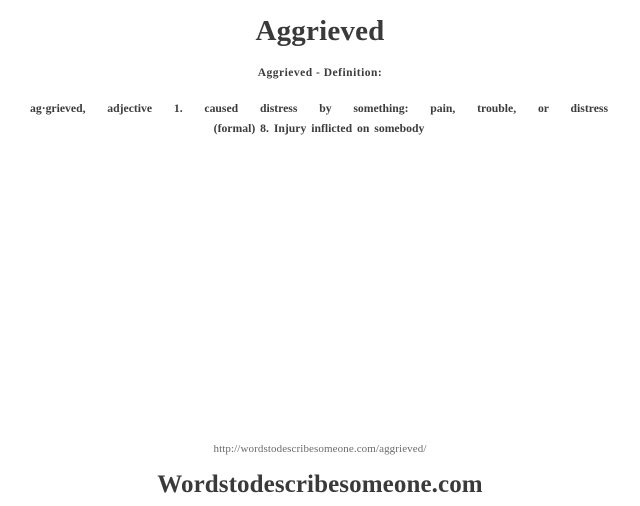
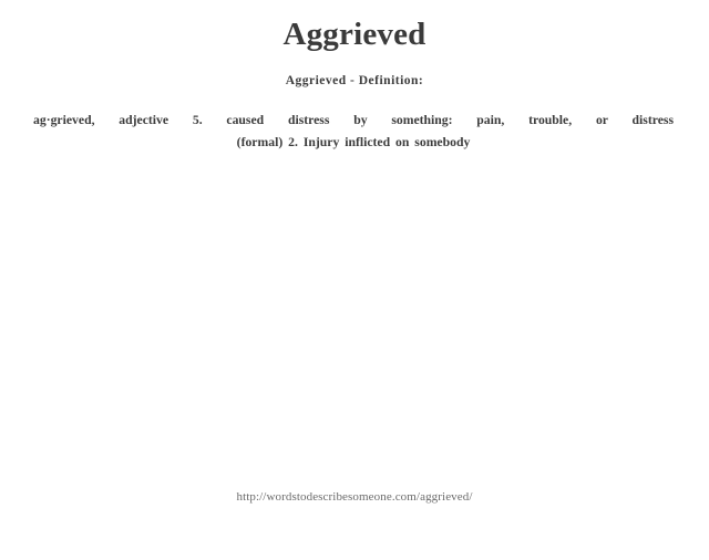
  Aggrieved
  Aggrieved - Definition:
- ag·grieved, adjective 1. caused distress by something: pain, trouble, or distress
+ ag·grieved, adjective 5. caused distress by something: pain, trouble, or distress
- (formal) 8. Injury inflicted on somebody
+ (formal) 2. Injury inflicted on somebody
  http://wordstodescribesomeone.com/aggrieved/
- Wordstodescribesomeone.com
